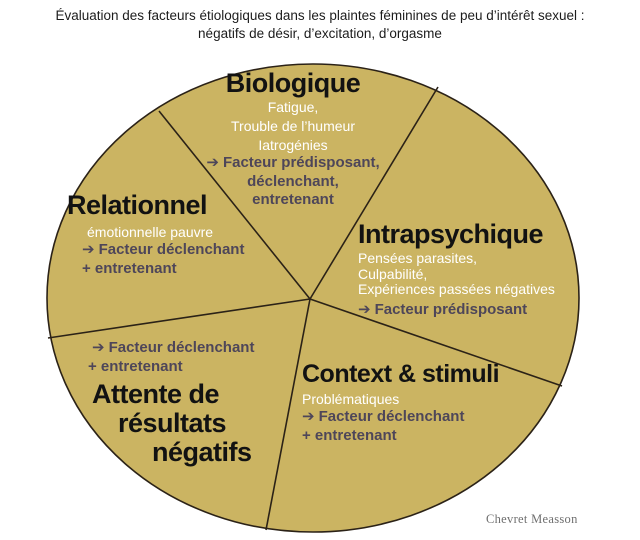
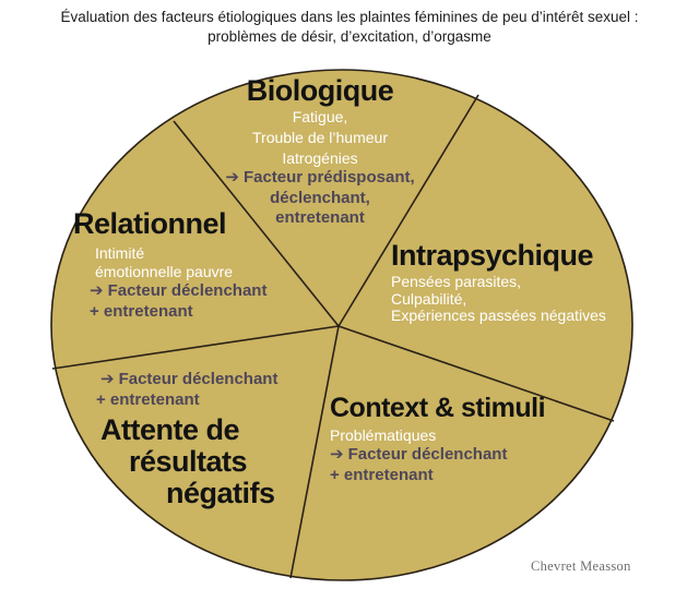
  Évaluation des facteurs étiologiques dans les plaintes féminines de peu d’intérêt sexuel :
- négatifs de désir, d’excitation, d’orgasme
+ problèmes de désir, d’excitation, d’orgasme
  Biologique
  Fatigue,
  Trouble de l’humeur
  Iatrogénies
  ➔ Facteur prédisposant,
  déclenchant,
  entretenant
  Relationnel
+ Intimité
  émotionnelle pauvre
  ➔ Facteur déclenchant
  + entretenant
  Intrapsychique
  Pensées parasites,
  Culpabilité,
  Expériences passées négatives
- ➔ Facteur prédisposant
  ➔ Facteur déclenchant
  + entretenant
  Attente de
  résultats
  négatifs
  Context & stimuli
  Problématiques
  ➔ Facteur déclenchant
  + entretenant
  Chevret Measson
